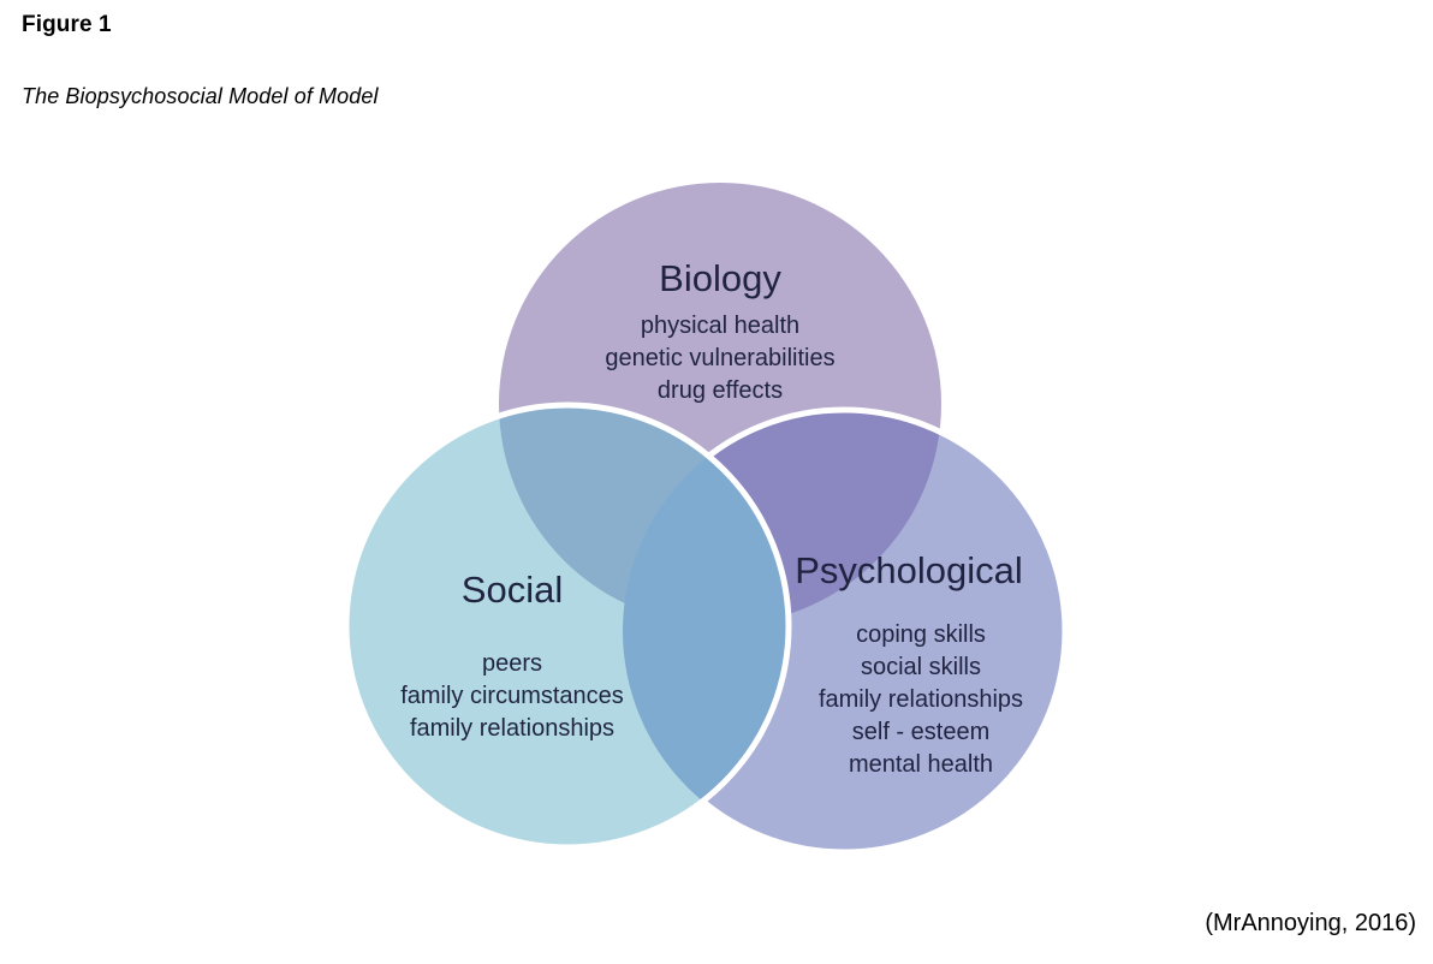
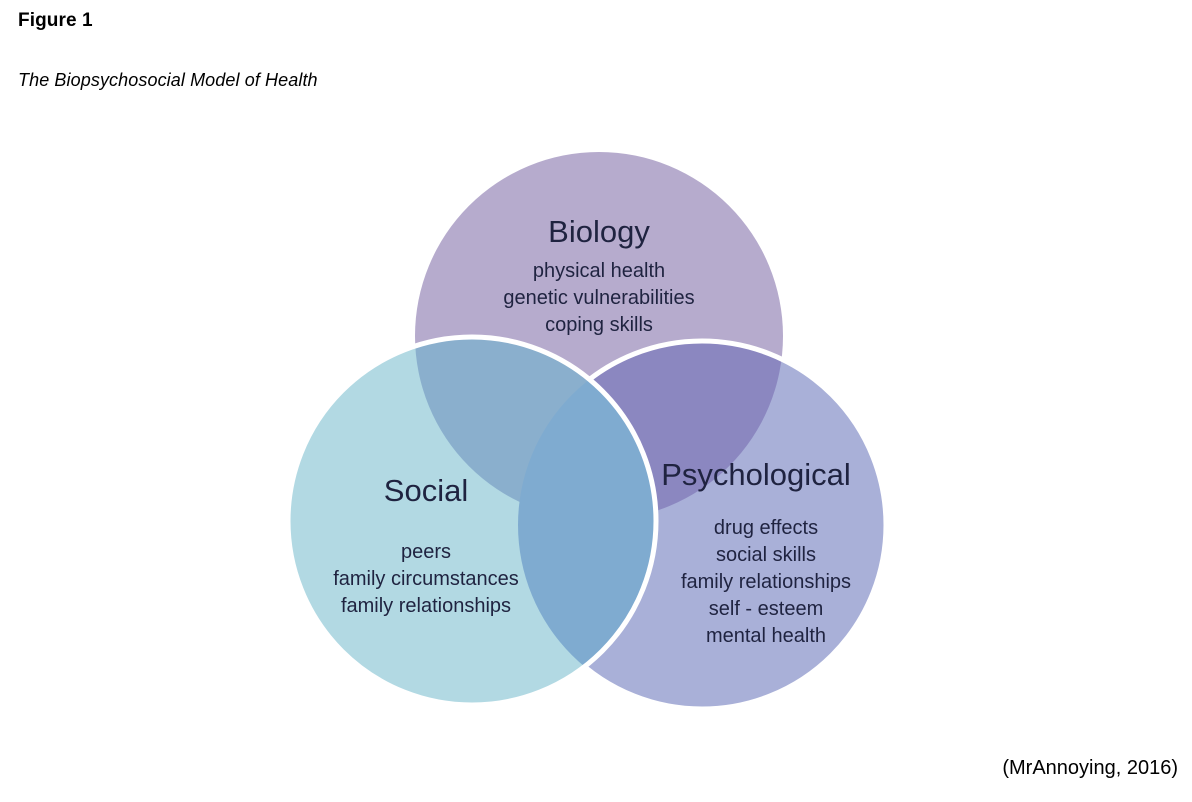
  Figure 1
- The Biopsychosocial Model of Model
+ The Biopsychosocial Model of Health
  Biology
  physical health
  genetic vulnerabilities
- drug effects
+ coping skills
  Social
  peers
  family circumstances
  family relationships
  Psychological
- coping skills
+ drug effects
  social skills
  family relationships
  self - esteem
  mental health
  (MrAnnoying, 2016)
